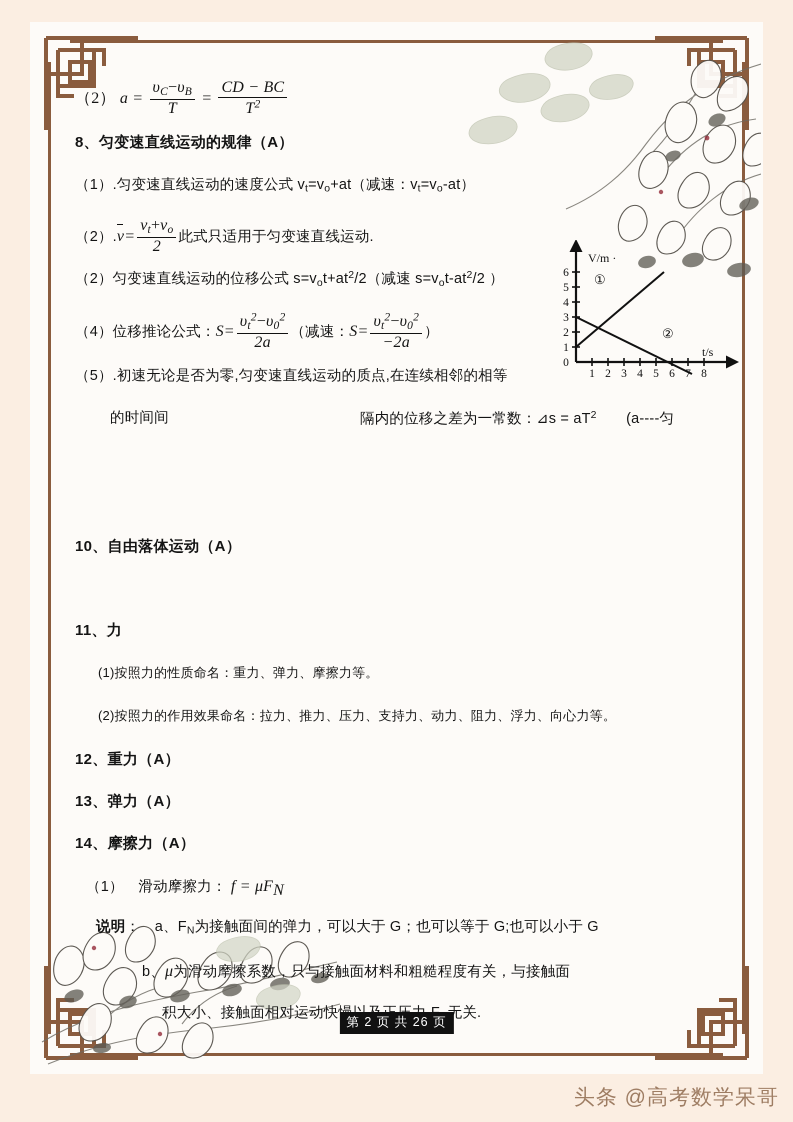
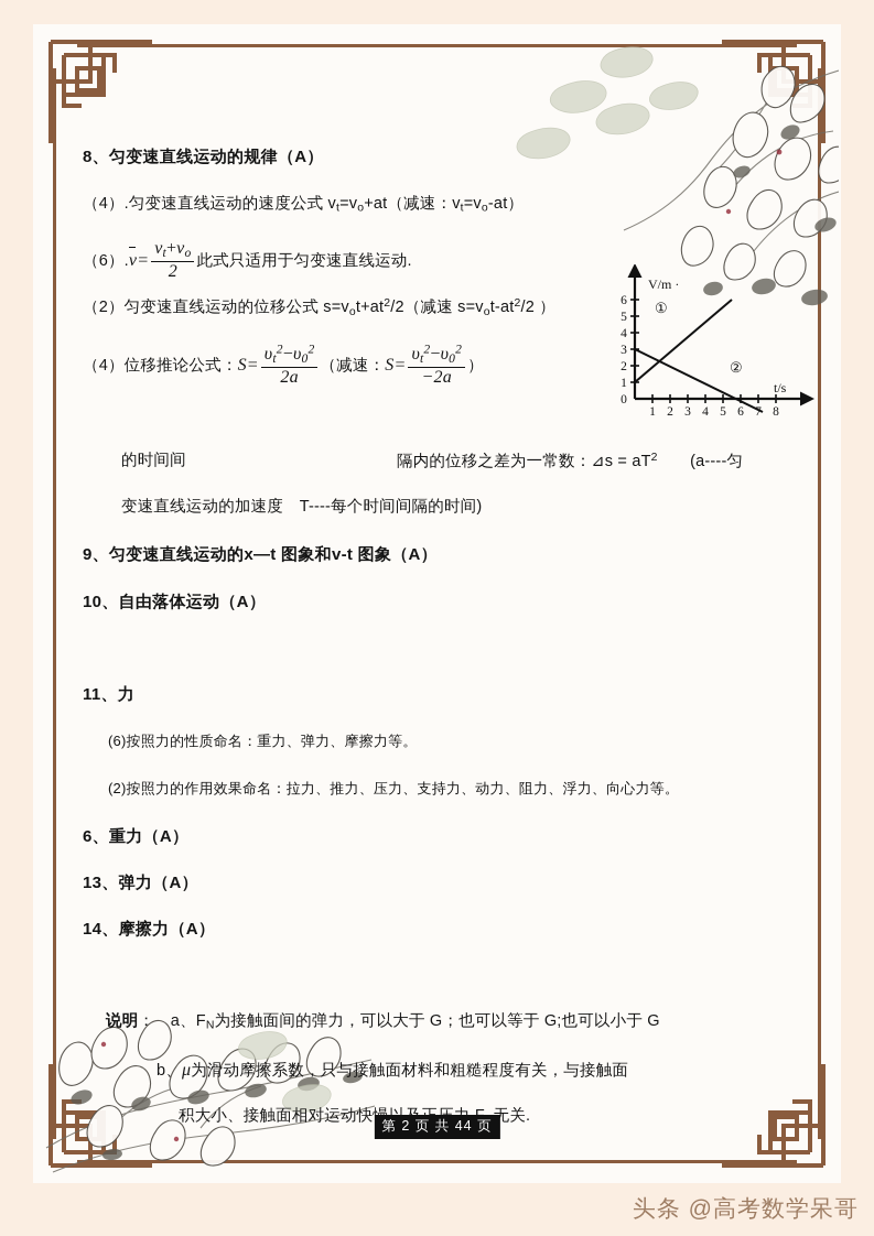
- （2） a =
- υC−υB
- T
- =
- CD − BC
- T2
  8、匀变速直线运动的规律（A）
- （1）.匀变速直线运动的速度公式 vt=vo+at（减速：vt=vo-at）
+ （4）.匀变速直线运动的速度公式 vt=vo+at（减速：vt=vo-at）
- （2）.v=
+ （6）.v=
  vt+vo
  2
  此式只适用于匀变速直线运动.
  （2）匀变速直线运动的位移公式 s=vot+at2/2（减速 s=vot-at2/2 ）
  （4）位移推论公式：S=
  υt2−υ02
  2a
  （减速：S=
  υt2−υ02
  −2a
  ）
- （5）.初速无论是否为零,匀变速直线运动的质点,在连续相邻的相等
  的时间间
  隔内的位移之差为一常数：⊿s = aT2 (a----匀
+ 变速直线运动的加速度 T----每个时间间隔的时间)
+ 9、匀变速直线运动的x—t 图象和v-t 图象（A）
  10、自由落体运动（A）
  11、力
- (1)按照力的性质命名：重力、弹力、摩擦力等。
+ (6)按照力的性质命名：重力、弹力、摩擦力等。
  (2)按照力的作用效果命名：拉力、推力、压力、支持力、动力、阻力、浮力、向心力等。
- 12、重力（A）
+ 6、重力（A）
  13、弹力（A）
  14、摩擦力（A）
- （1） 滑动摩擦力： f = μFN
  说明： a、FN为接触面间的弹力，可以大于 G；也可以等于 G;也可以小于 G
  b、μ为滑动摩擦系数，只与接触面材料和粗糙程度有关，与接触面
  V/m ·
  t/s
  0
  1
  2
  3
  4
  5
  6
  1
  2
  3
  4
  5
  6
  7
  8
  ①
  ②
- 第 2 页 共 26 页
+ 第 2 页 共 44 页
  头条 @高考数学呆哥
